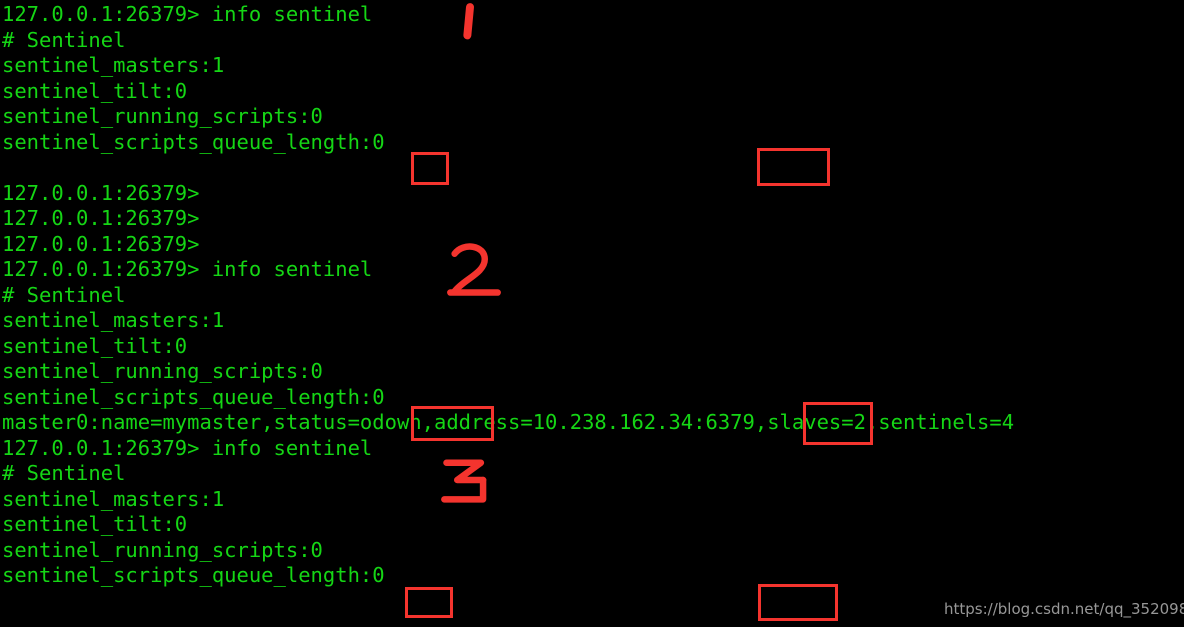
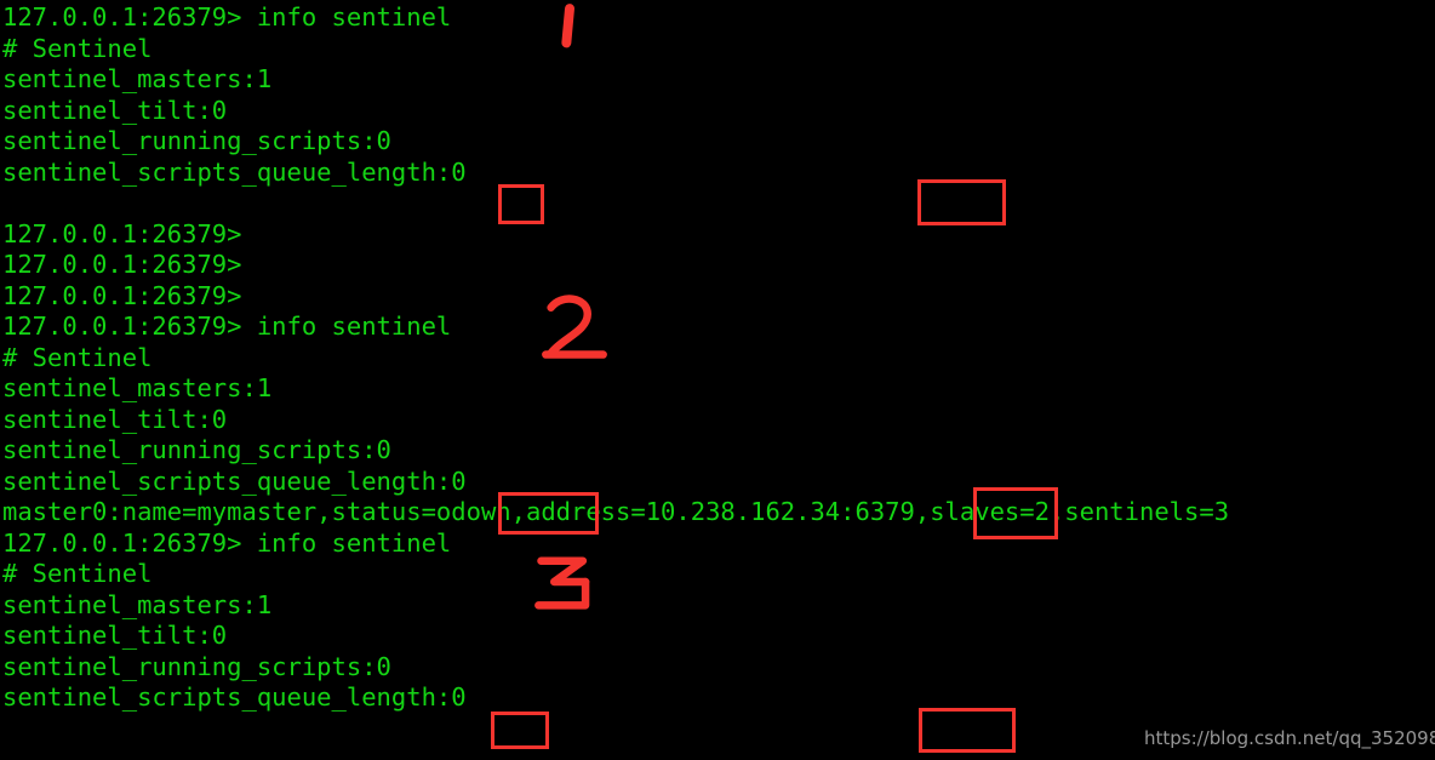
  127.0.0.1:26379> info sentinel
  # Sentinel
  sentinel_masters:1
  sentinel_tilt:0
  sentinel_running_scripts:0
  sentinel_scripts_queue_length:0
  127.0.0.1:26379>
  127.0.0.1:26379>
  127.0.0.1:26379>
  127.0.0.1:26379> info sentinel
  # Sentinel
  sentinel_masters:1
  sentinel_tilt:0
  sentinel_running_scripts:0
  sentinel_scripts_queue_length:0
- master0:name=mymaster,status=odown,address=10.238.162.34:6379,slaves=2,sentinels=4
+ master0:name=mymaster,status=odown,address=10.238.162.34:6379,slaves=2,sentinels=3
  127.0.0.1:26379> info sentinel
  # Sentinel
  sentinel_masters:1
  sentinel_tilt:0
  sentinel_running_scripts:0
  sentinel_scripts_queue_length:0
  https://blog.csdn.net/qq_352098
